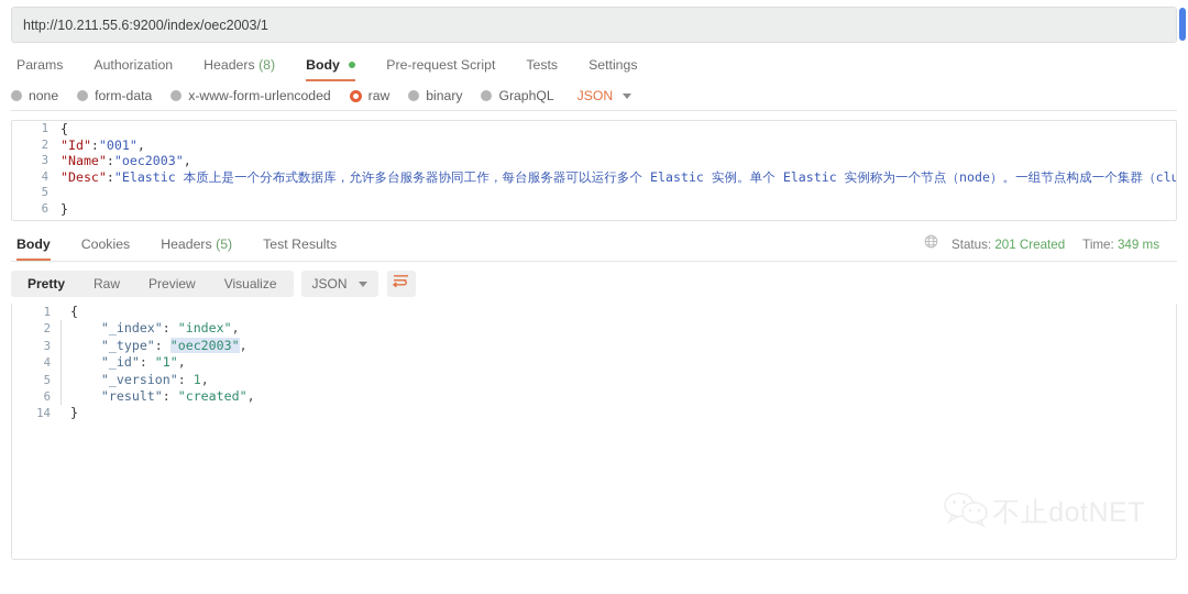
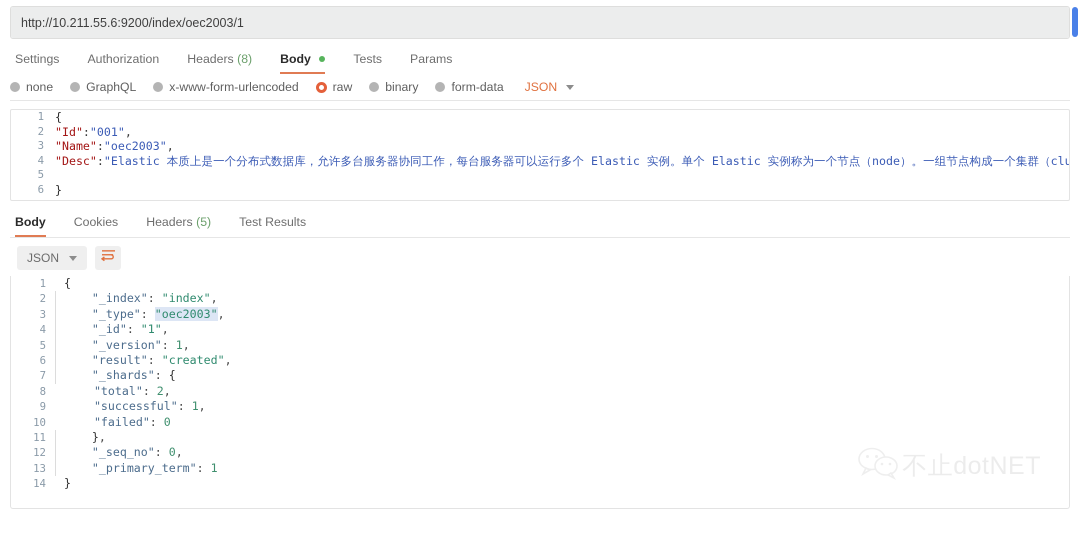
  http://10.211.55.6:9200/index/oec2003/1
- Params
+ Settings
  Authorization
  Headers (8)
  Body
- Pre-request Script
  Tests
- Settings
+ Params
  none
- form-data
+ GraphQL
  x-www-form-urlencoded
  raw
  binary
- GraphQL
+ form-data
  JSON
  1
  {
  2
  "Id":"001",
  3
  "Name":"oec2003",
  4
  "Desc":"Elastic 本质上是一个分布式数据库，允许多台服务器协同工作，每台服务器可以运行多个 Elastic 实例。单个 Elastic 实例称为一个节点（node）。一组节点构成一个集群（clu
  5
  6
  }
  Body
  Cookies
  Headers (5)
  Test Results
- Status: 201 Created
- Time: 349 ms
- Pretty
- Raw
- Preview
- Visualize
  JSON
  1
  {
  2
  "_index": "index",
  3
  "_type": "oec2003",
  4
  "_id": "1",
  5
  "_version": 1,
  6
  "result": "created",
+ 7
+ "_shards": {
+ 8
+ "total": 2,
+ 9
+ "successful": 1,
+ 10
+ "failed": 0
+ 11
+ },
+ 12
+ "_seq_no": 0,
+ 13
+ "_primary_term": 1
  14
  }
